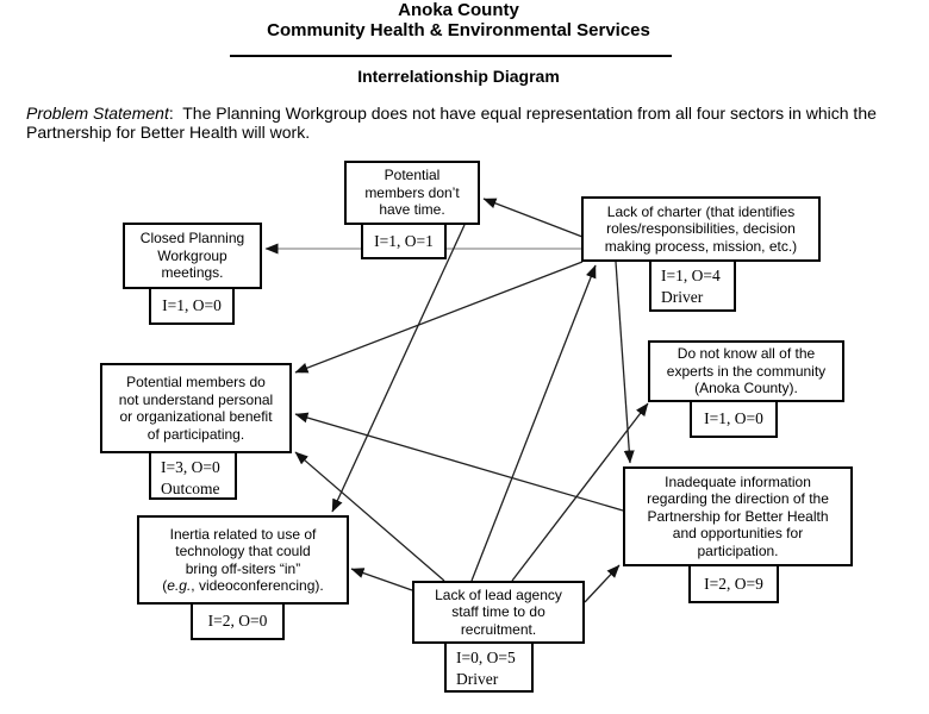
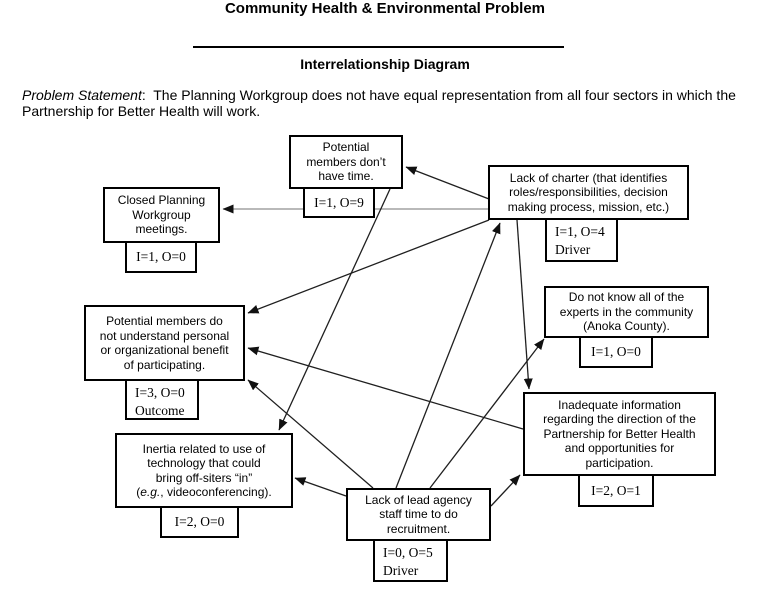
- Anoka County
- Community Health & Environmental Services
+ Community Health & Environmental Problem
  Interrelationship Diagram
  Problem Statement: The Planning Workgroup does not have equal representation from all four sectors in which the
  Partnership for Better Health will work.
  Potential
  members don’t
  have time.
  Lack of charter (that identifies
  roles/responsibilities, decision
  making process, mission, etc.)
  Closed Planning
  Workgroup
  meetings.
  Do not know all of the
  experts in the community
  (Anoka County).
  Potential members do
  not understand personal
  or organizational benefit
  of participating.
  Inadequate information
  regarding the direction of the
  Partnership for Better Health
  and opportunities for
  participation.
  Inertia related to use of
  technology that could
  bring off-siters “in”
  (e.g., videoconferencing).
  Lack of lead agency
  staff time to do
  recruitment.
- I=1, O=1
+ I=1, O=9
  I=1, O=4
  Driver
  I=1, O=0
  I=1, O=0
  I=3, O=0
  Outcome
- I=2, O=9
+ I=2, O=1
  I=2, O=0
  I=0, O=5
  Driver
